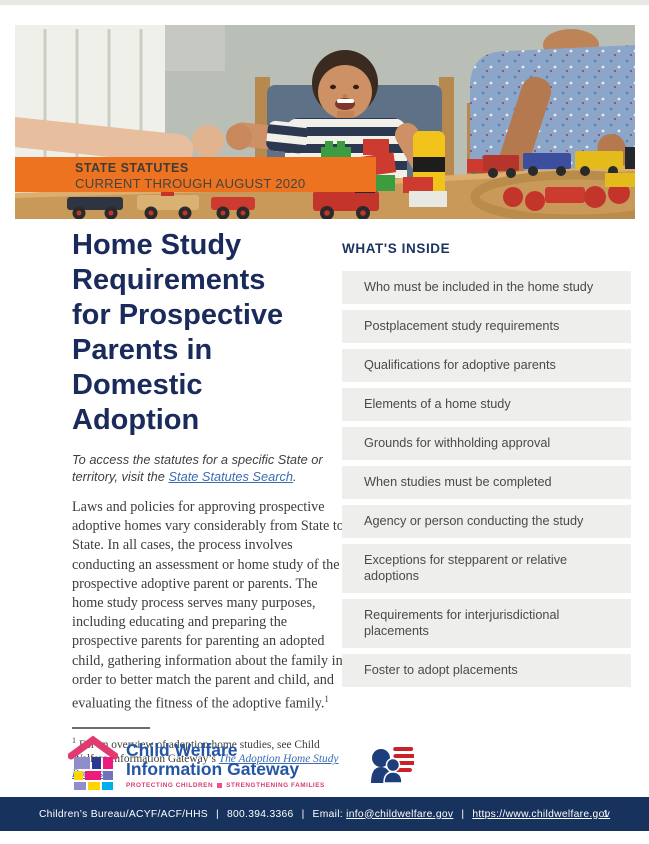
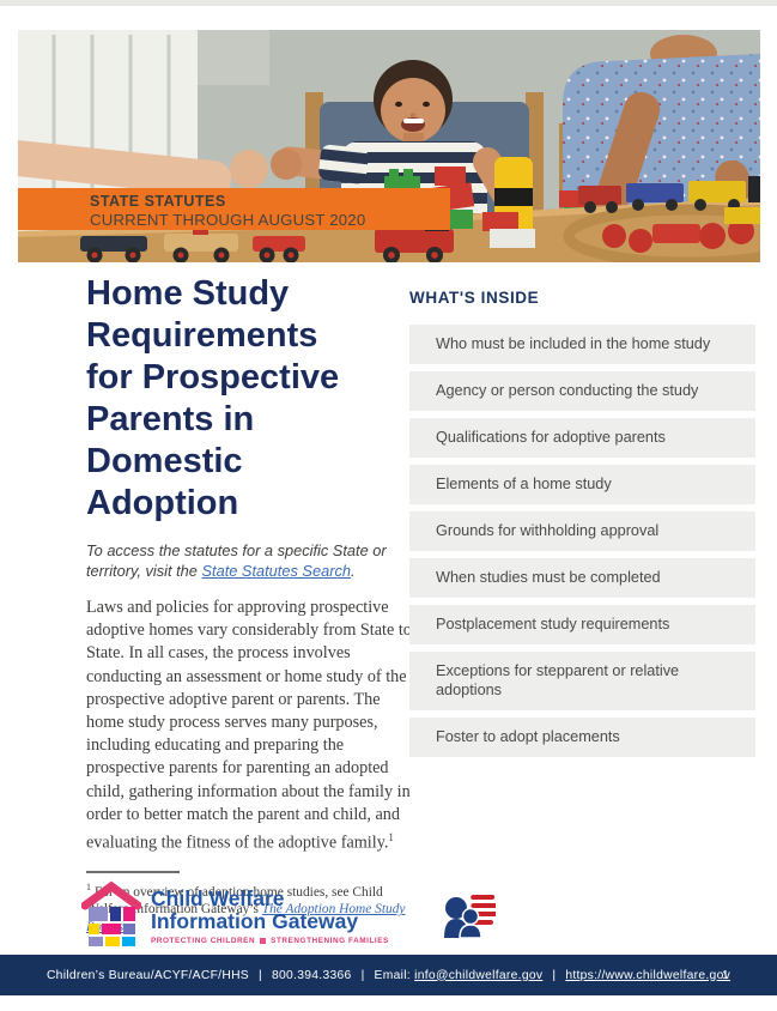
  STATE STATUTES
  CURRENT THROUGH AUGUST 2020
  Home Study
  Requirements
  for Prospective
  Parents in
  Domestic
  Adoption
  To access the statutes for a specific State or
  territory, visit the State Statutes Search.
  Laws and policies for approving prospective adoptive homes vary considerably from State to State. In all cases, the process involves conducting an assessment or home study of the prospective adoptive parent or parents. The home study process serves many purposes, including educating and preparing the prospective parents for parenting an adopted child, gathering information about the family in order to better match the parent and child, and evaluating the fitness of the adoptive family.1
  1 rn overview of adoption home studies, see Child fnformation Gateway’s The Adoption Home Study
  WHAT'S INSIDE
  Who must be included in the home study
- Postplacement study requirements
+ Agency or person conducting the study
  Qualifications for adoptive parents
  Elements of a home study
  Grounds for withholding approval
  When studies must be completed
- Agency or person conducting the study
+ Postplacement study requirements
  Exceptions for stepparent or relative adoptions
- Requirements for interjurisdictional placements
  Foster to adopt placements
  Child Welfare
  Information Gateway
  Children’s Bureau/ACYF/ACF/HHS
  |
  800.394.3366
  |
  Email:
  info@childwelfare.gov
  |
  https://www.childwelfare.gov
  1
